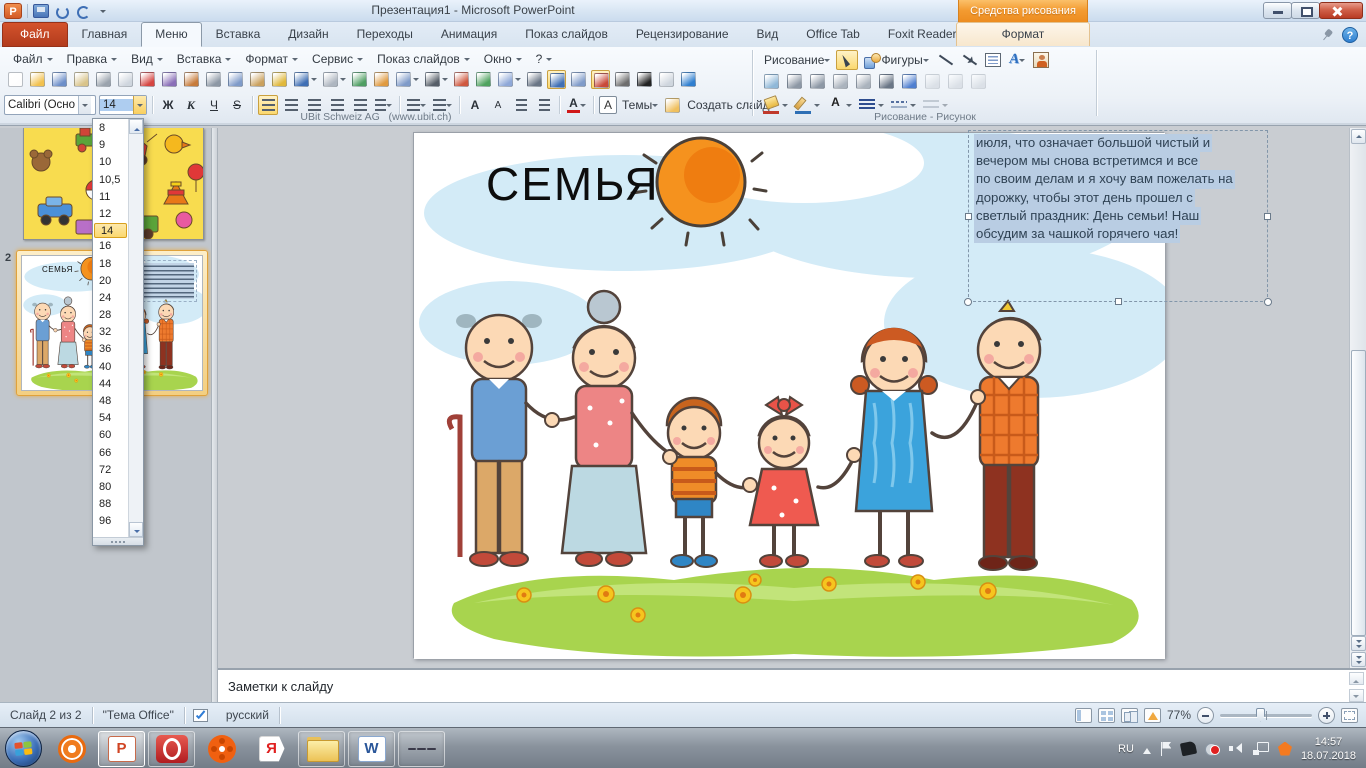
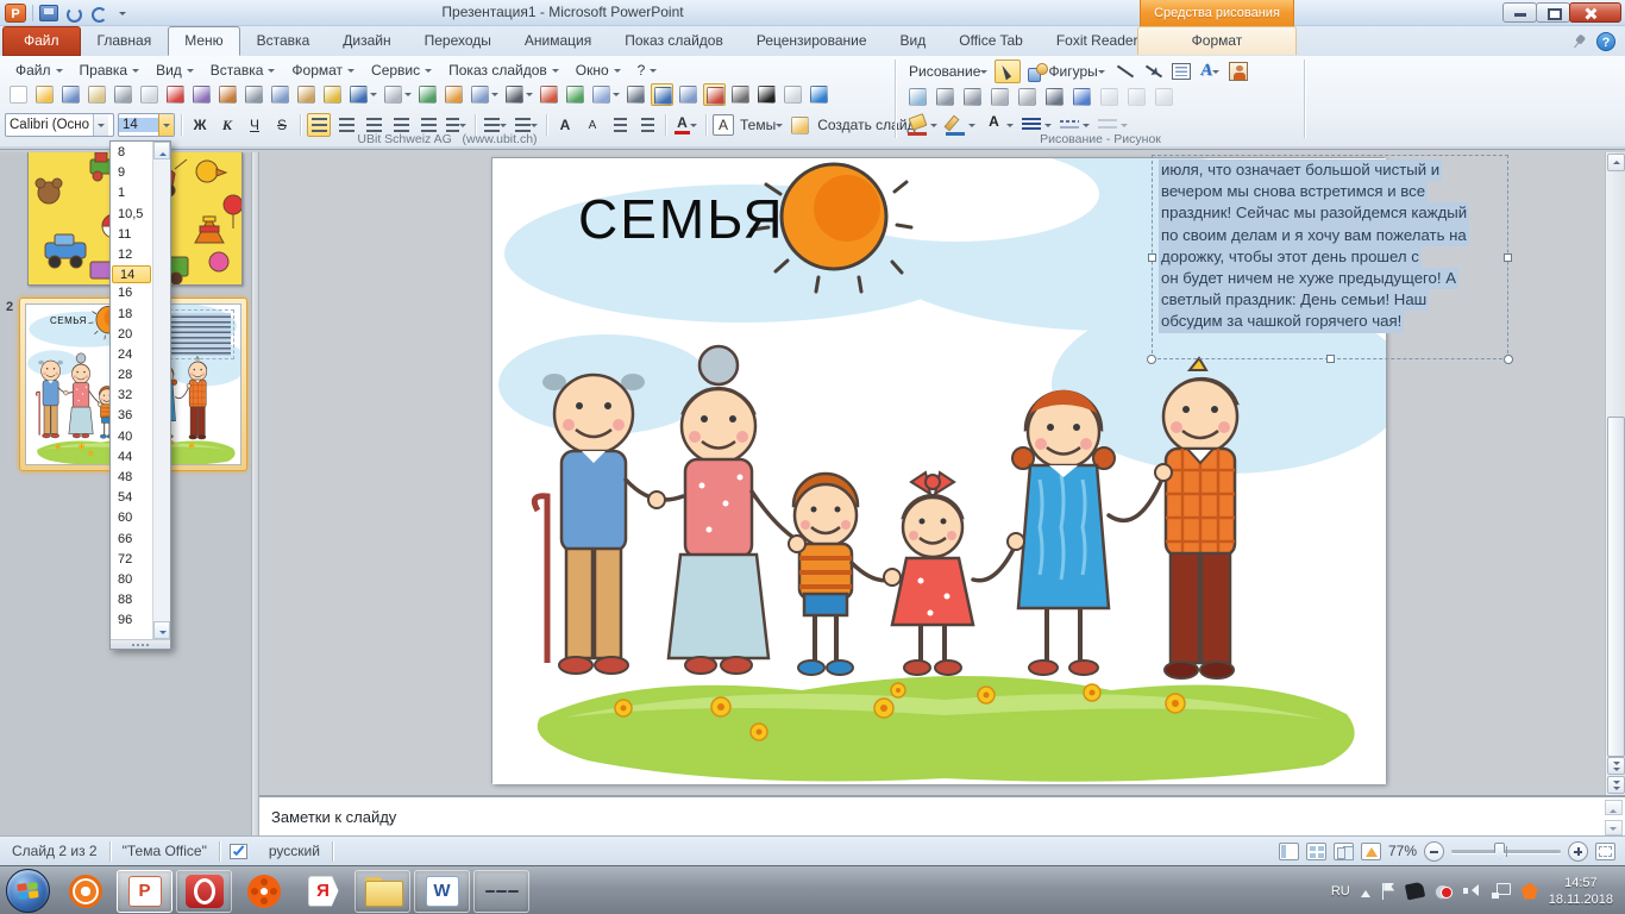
  P
  Презентация1 - Microsoft PowerPoint
  Средства рисования
  Файл
  Главная
  Меню
  Вставка
  Дизайн
  Переходы
  Анимация
  Показ слайдов
  Рецензирование
  Вид
  Office Tab
  Foxit Reader
  Формат
  ?
  Файл
  Правка
  Вид
  Вставка
  Формат
  Сервис
  Показ слайдов
  Окно
  ?
  Calibri (Осно
  14
  Ж
  К
  Ч
  S
  А
  А
  А
  A
  Темы
  Создать слй
  UBit Schweiz AG (www.ubit.ch)
  Рисование - Рисунок
  Рисование
  Фигуры
  А
  8
  9
- 10
+ 1
  10,5
  11
  12
  14
  16
  18
  20
  24
  28
  32
  36
  40
  44
  48
  54
  60
  66
  72
  80
  88
  96
  2
  СЕМЬЯ
  СЕМЬЯ
  июля, что означает большой чистый и
  вечером мы снова встретимся и все
+ праздник! Сейчас мы разойдемся каждый
  по своим делам и я хочу вам пожелать на
  дорожку, чтобы этот день прошел с
+ он будет ничем не хуже предыдущего! А
  светлый праздник: День семьи! Наш
  обсудим за чашкой горячего чая!
  Заметки к слайду
  Слайд 2 из 2
  "Тема Office"
  русский
  77%
  P
  Я
  W
  RU
  14:57
- 18.07.2018
+ 18.11.2018
